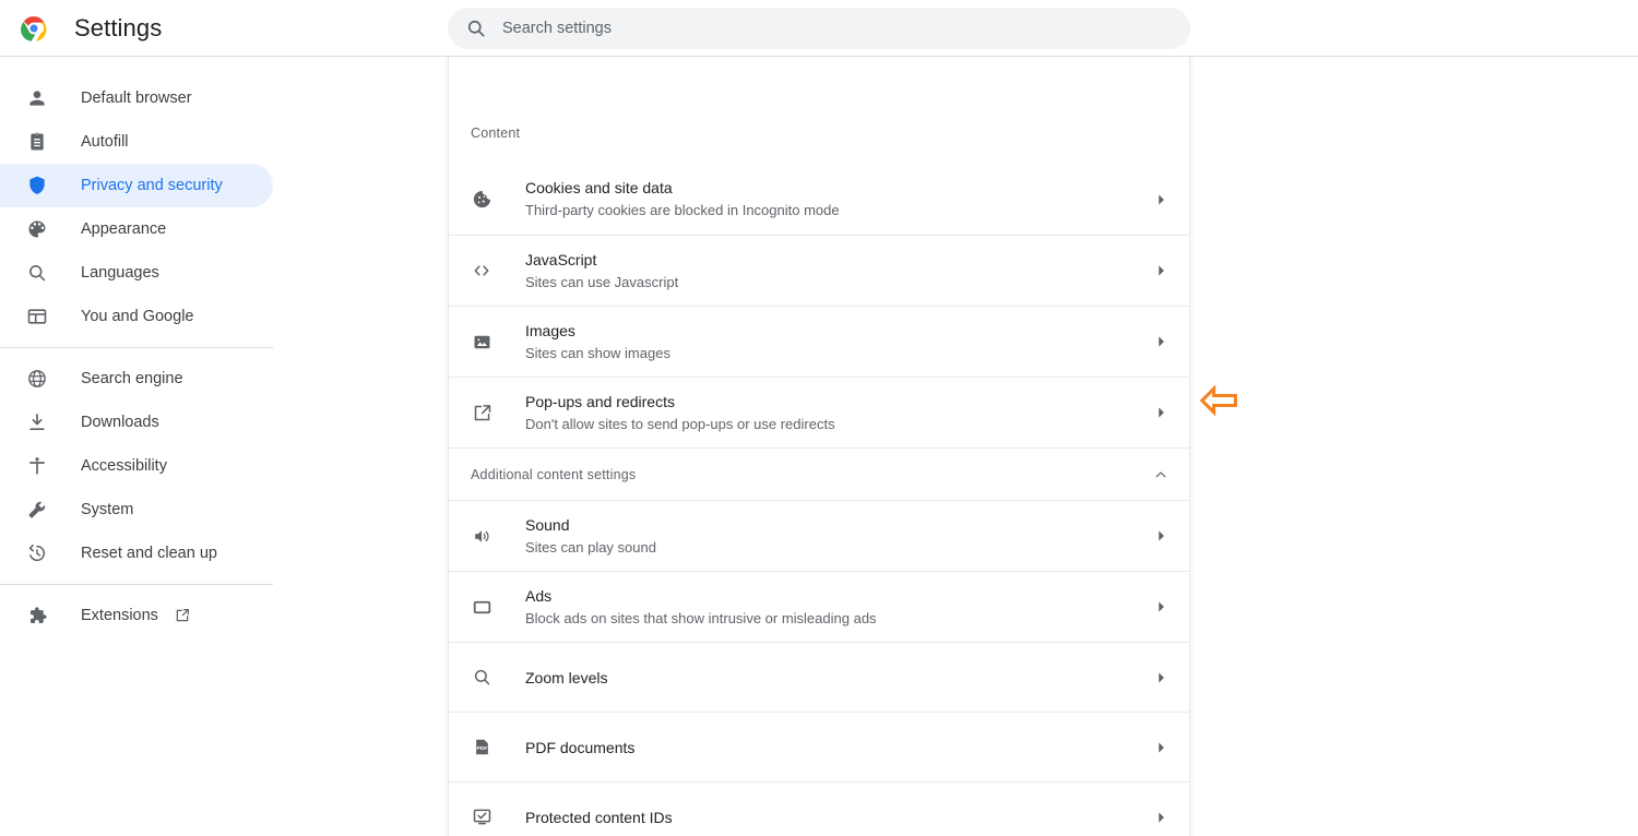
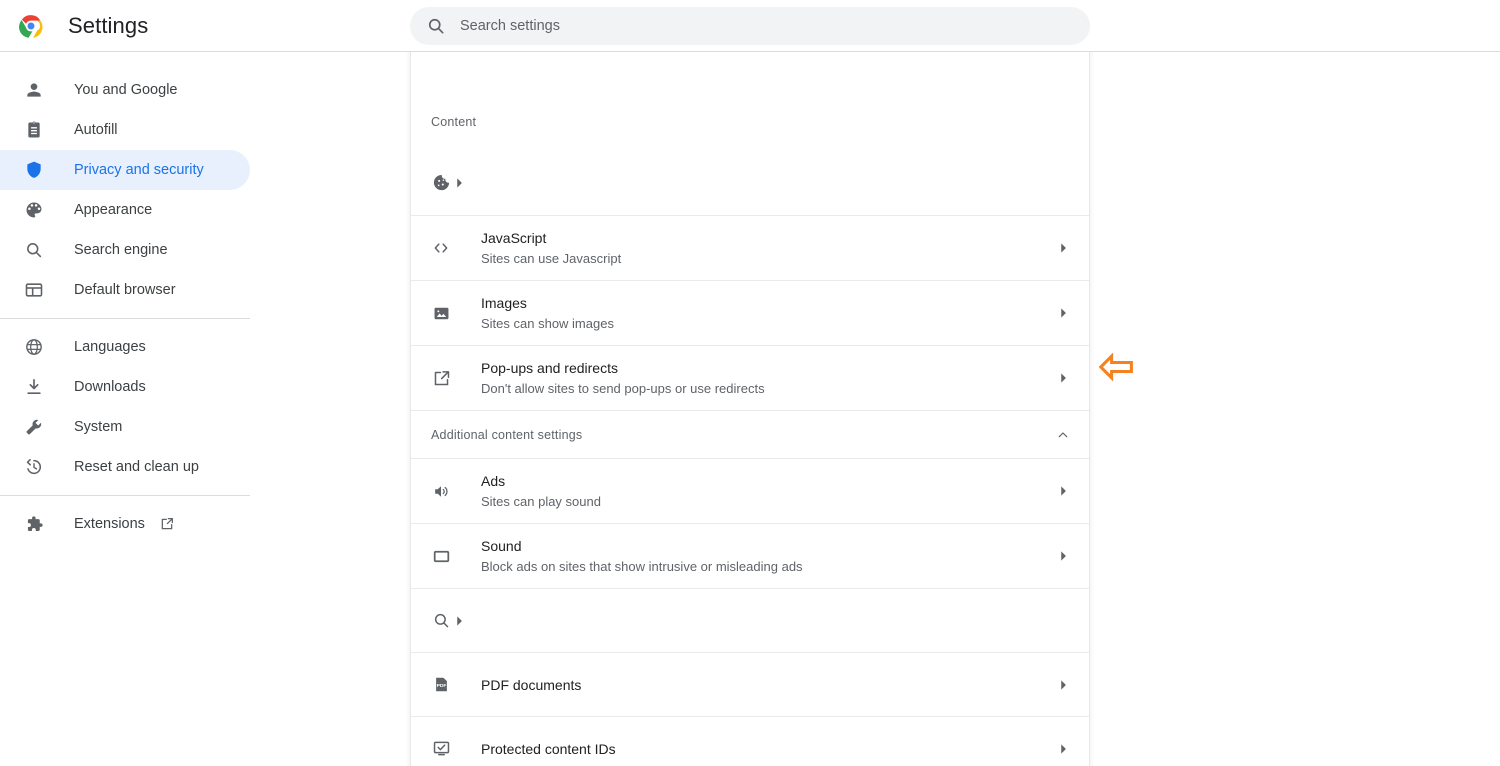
  Settings
  Search settings
- Default browser
+ You and Google
  Autofill
  Privacy and security
  Appearance
- Languages
+ Search engine
- You and Google
+ Default browser
- Search engine
+ Languages
  Downloads
- Accessibility
  System
  Reset and clean up
  Extensions
  Content
- Cookies and site data
- Third-party cookies are blocked in Incognito mode
  JavaScript
  Sites can use Javascript
  Images
  Sites can show images
  Pop-ups and redirects
  Don't allow sites to send pop-ups or use redirects
  Additional content settings
- Sound
+ Ads
  Sites can play sound
- Ads
+ Sound
  Block ads on sites that show intrusive or misleading ads
- Zoom levels
  PDF documents
  Protected content IDs
